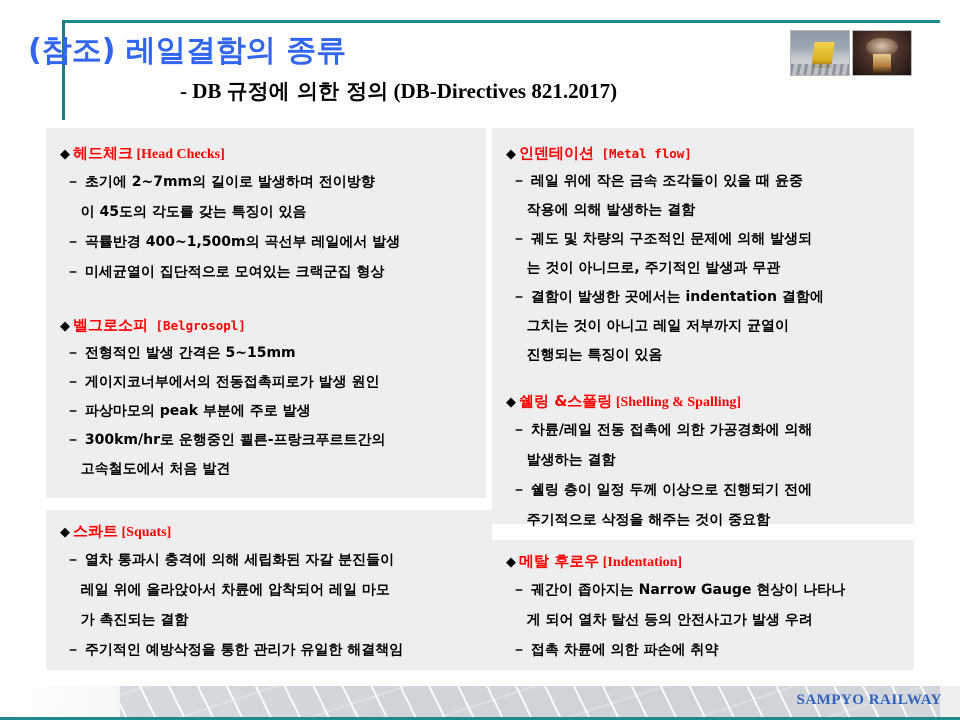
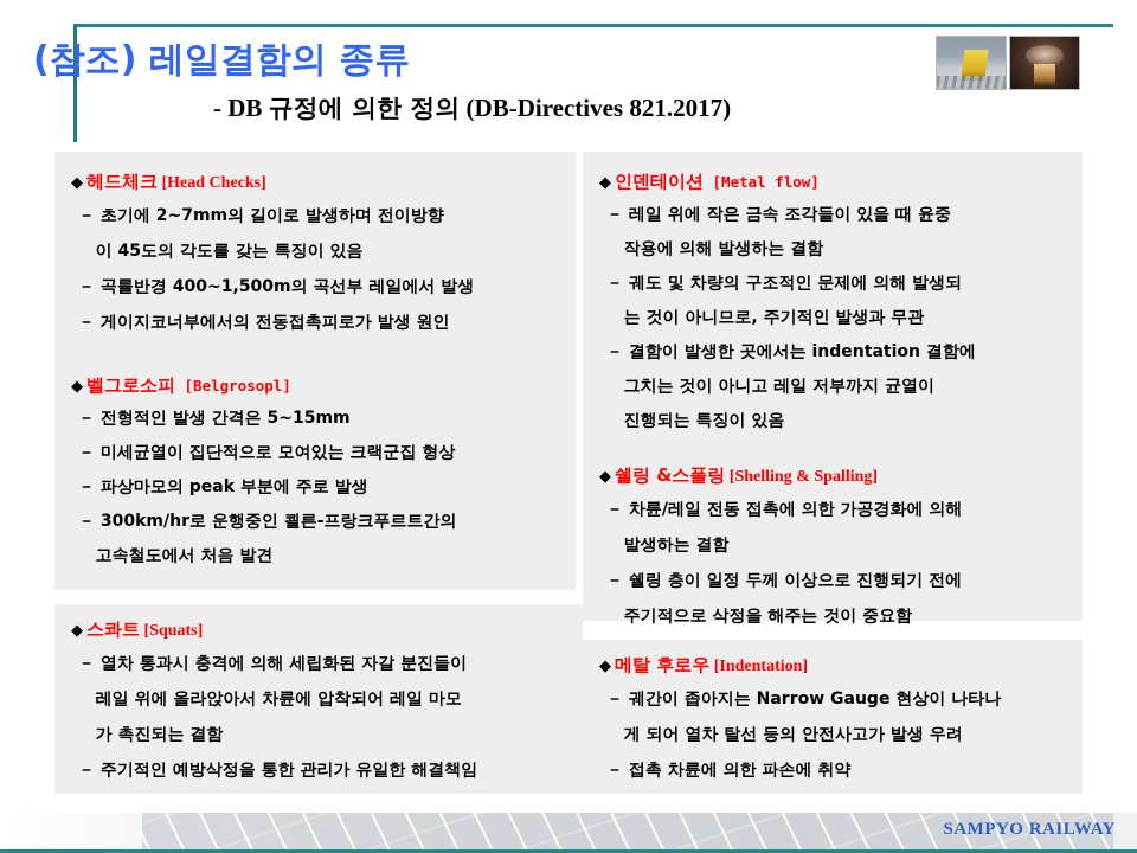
  (참조) 레일결함의 종류
  - DB 규정에 의한 정의 (DB-Directives 821.2017)
  ◆ 헤드체크 [Head Checks]
  － 초기에 2~7mm의 길이로 발생하며 전이방향
  이 45도의 각도를 갖는 특징이 있음
  － 곡률반경 400~1,500m의 곡선부 레일에서 발생
- － 미세균열이 집단적으로 모여있는 크랙군집 형상
+ － 게이지코너부에서의 전동접촉피로가 발생 원인
  ◆ 벨그로소피 [Belgrosopl]
  － 전형적인 발생 간격은 5~15mm
- － 게이지코너부에서의 전동접촉피로가 발생 원인
+ － 미세균열이 집단적으로 모여있는 크랙군집 형상
  － 파상마모의 peak 부분에 주로 발생
  － 300km/hr로 운행중인 쾰른-프랑크푸르트간의
  고속철도에서 처음 발견
  ◆ 스콰트 [Squats]
  － 열차 통과시 충격에 의해 세립화된 자갈 분진들이
  레일 위에 올라앉아서 차륜에 압착되어 레일 마모
  가 촉진되는 결함
  － 주기적인 예방삭정을 통한 관리가 유일한 해결책임
  ◆ 인덴테이션 [Metal flow]
  － 레일 위에 작은 금속 조각들이 있을 때 윤중
  작용에 의해 발생하는 결함
  － 궤도 및 차량의 구조적인 문제에 의해 발생되
  는 것이 아니므로, 주기적인 발생과 무관
  － 결함이 발생한 곳에서는 indentation 결함에
  그치는 것이 아니고 레일 저부까지 균열이
  진행되는 특징이 있옴
  ◆ 쉘링 &스폴링 [Shelling & Spalling]
  － 차륜/레일 전동 접촉에 의한 가공경화에 의해
  발생하는 결함
  － 쉘링 층이 일정 두께 이상으로 진행되기 전에
  주기적으로 삭정을 해주는 것이 중요함
  ◆ 메탈 후로우 [Indentation]
  － 궤간이 좁아지는 Narrow Gauge 현상이 나타나
  게 되어 열차 탈선 등의 안전사고가 발생 우려
  － 접촉 차륜에 의한 파손에 취약
  SAMPYO RAILWAY
